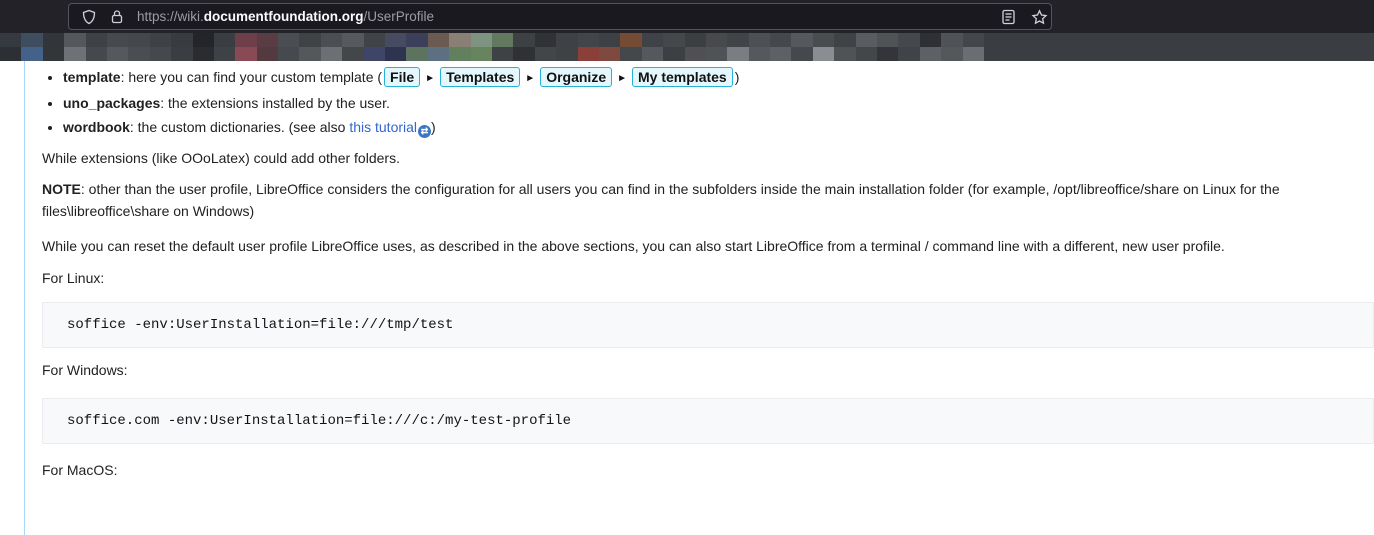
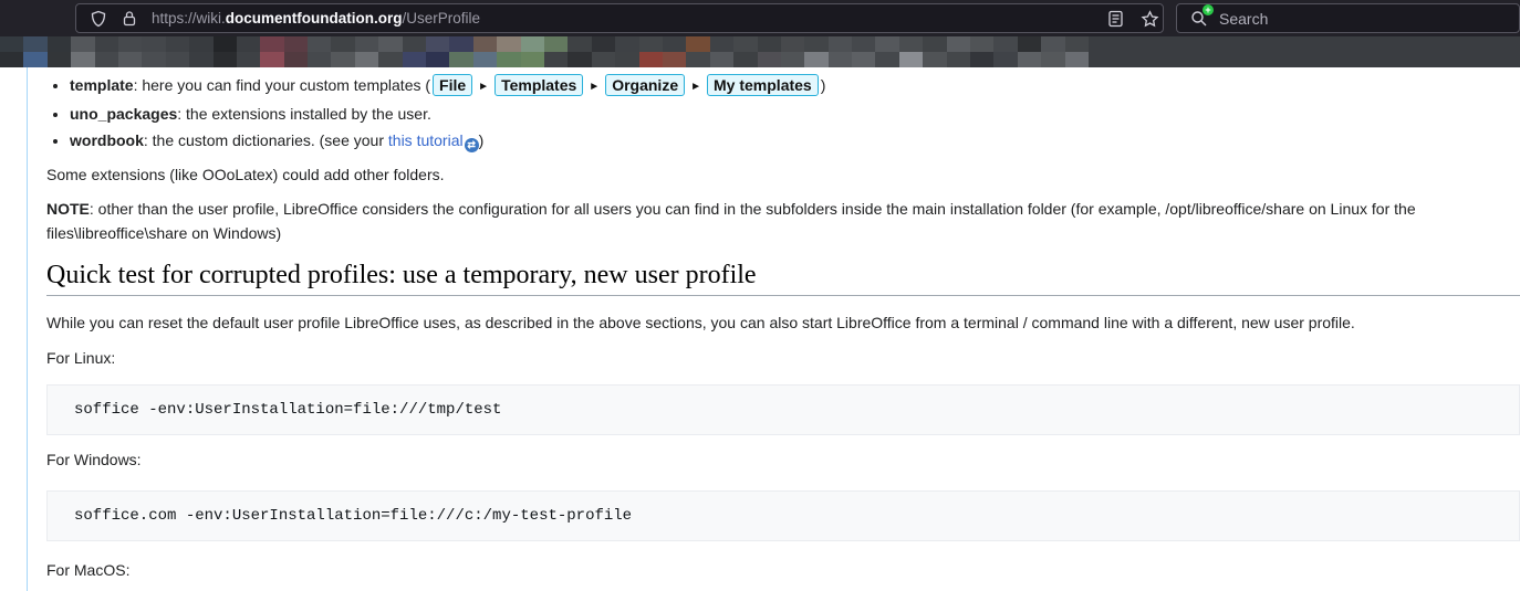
  https://wiki.documentfoundation.org/UserProfile
+ +
+ Search
- template: here you can find your custom template ( File ► Templates ► Organize ► My templates )
+ template: here you can find your custom templates ( File ► Templates ► Organize ► My templates )
  uno_packages: the extensions installed by the user.
- wordbook: the custom dictionaries. (see also this tutorial ⇄ )
+ wordbook: the custom dictionaries. (see your this tutorial ⇄ )
- While extensions (like OOoLatex) could add other folders.
+ Some extensions (like OOoLatex) could add other folders.
  NOTE: other than the user profile, LibreOffice considers the configuration for all users you can find in the subfolders inside the main installation folder (for example, /opt/libreoffice/share on Linux for the
  files\libreoffice\share on Windows)
+ Quick test for corrupted profiles: use a temporary, new user profile
  While you can reset the default user profile LibreOffice uses, as described in the above sections, you can also start LibreOffice from a terminal / command line with a different, new user profile.
  For Linux:
  soffice -env:UserInstallation=file:///tmp/test
  For Windows:
  soffice.com -env:UserInstallation=file:///c:/my-test-profile
  For MacOS:
